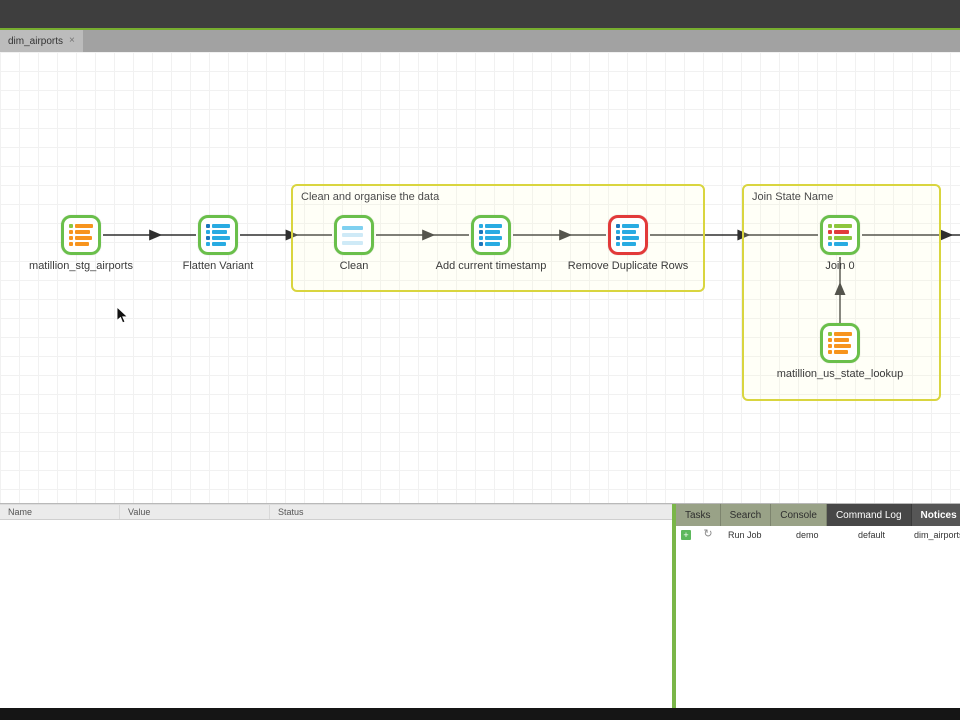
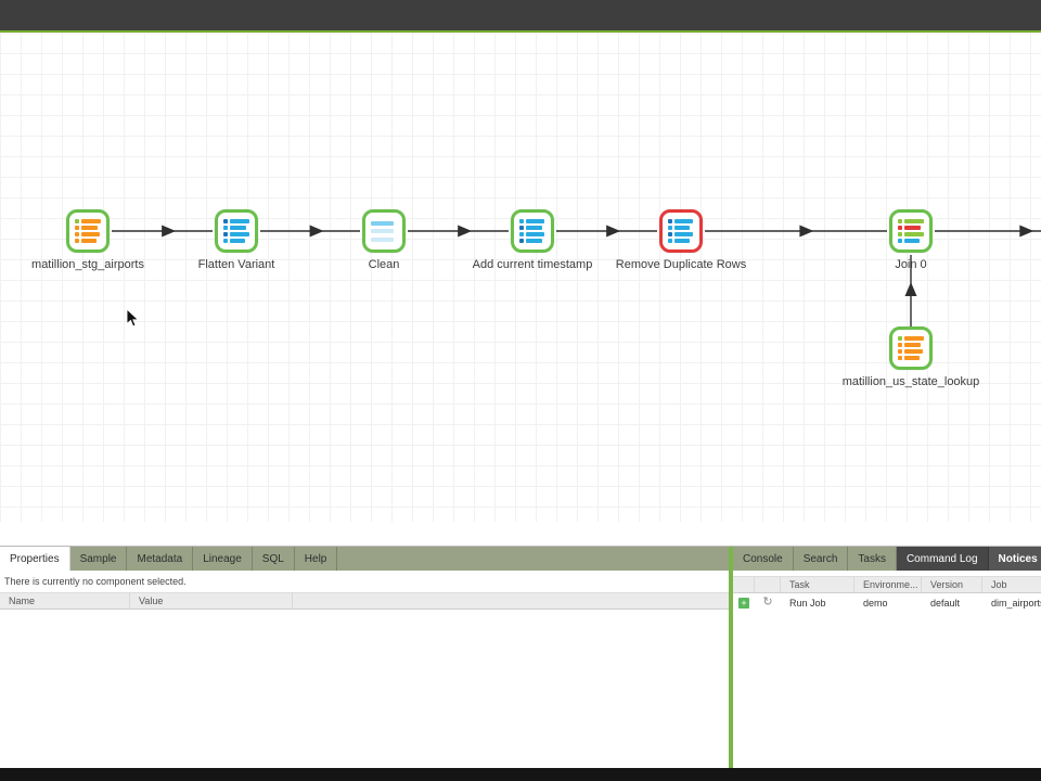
- dim_airports
- ×
- Clean and organise the data
- Join State Name
  matillion_stg_airports
  Flatten Variant
  Clean
  Add current timestamp
  Remove Duplicate Rows
  Join 0
  matillion_us_state_lookup
+ Properties
+ Sample
+ Metadata
+ Lineage
+ SQL
+ Help
+ There is currently no component selected.
  Name
  Value
- Status
- Tasks
+ Console
  Search
- Console
+ Tasks
  Command Log
  Notices
+ Task
+ Environme...
+ Version
+ Job
  +
  ↻
  Run Job
  demo
  default
  dim_airport
